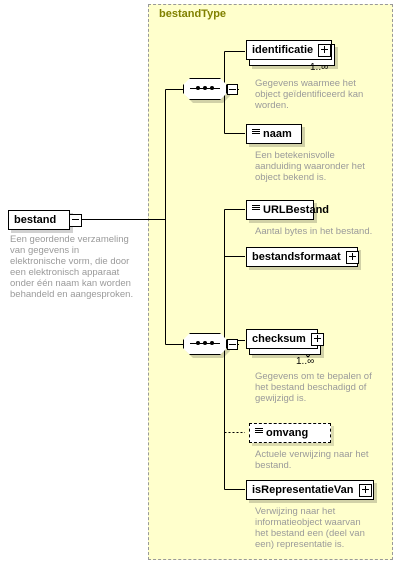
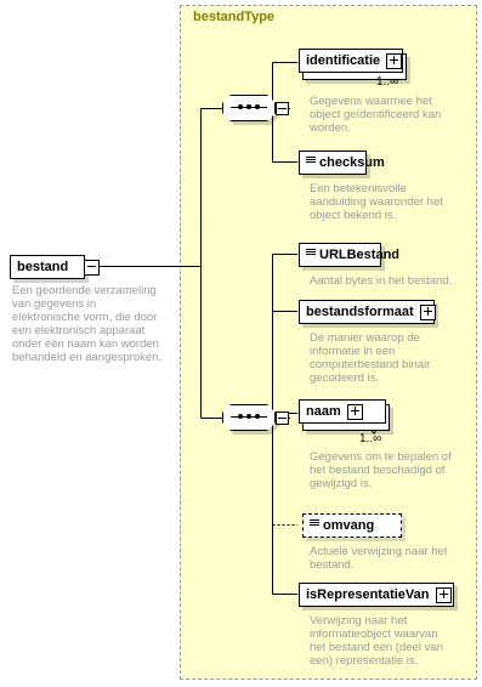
  bestandType
  bestand
  Een geordende verzameling
  van gegevens in
  elektronische vorm, die door
  een elektronisch apparaat
  onder één naam kan worden
  behandeld en aangesproken.
  identificatie
  1..∞
  Gegevens waarmee het
  object geïdentificeerd kan
  worden.
- naam
+ checksum
  Een betekenisvolle
  aanduiding waaronder het
  object bekend is.
  URLBestand
  Aantal bytes in het bestand.
  bestandsformaat
+ De manier waarop de
+ informatie in een
+ computerbestand binair
+ gecodeerd is.
- checksum
+ naam
  1..∞
  Gegevens om te bepalen of
  het bestand beschadigd of
  gewijzigd is.
  omvang
  Actuele verwijzing naar het
  bestand.
  isRepresentatieVan
  Verwijzing naar het
  informatieobject waarvan
  het bestand een (deel van
  een) representatie is.
